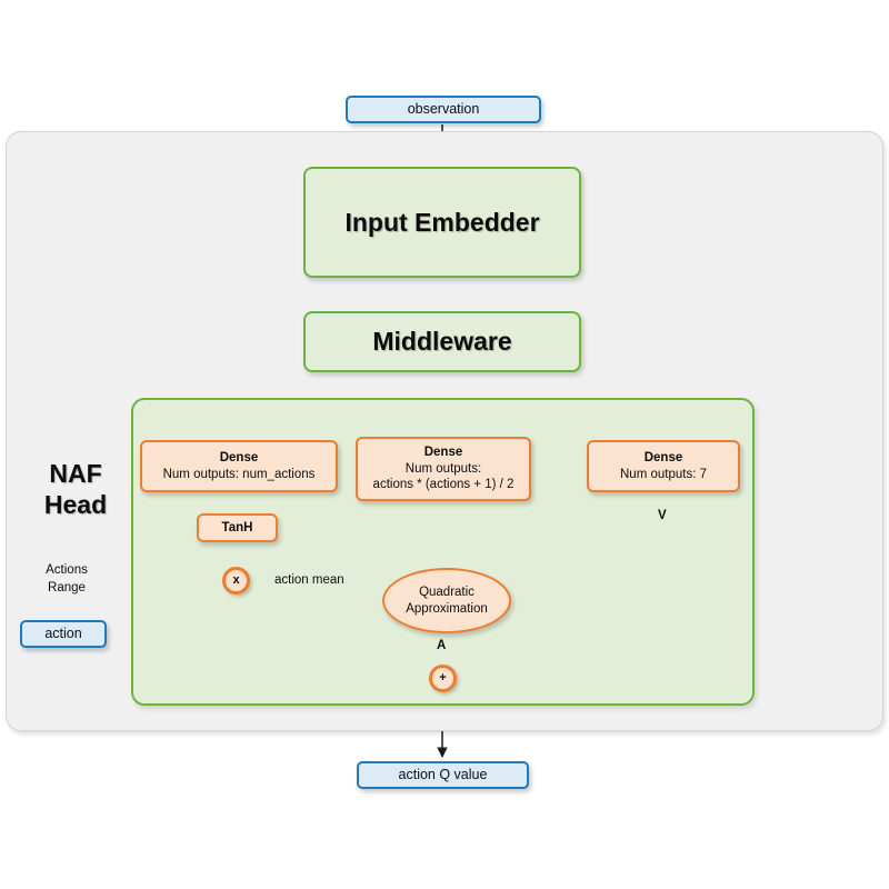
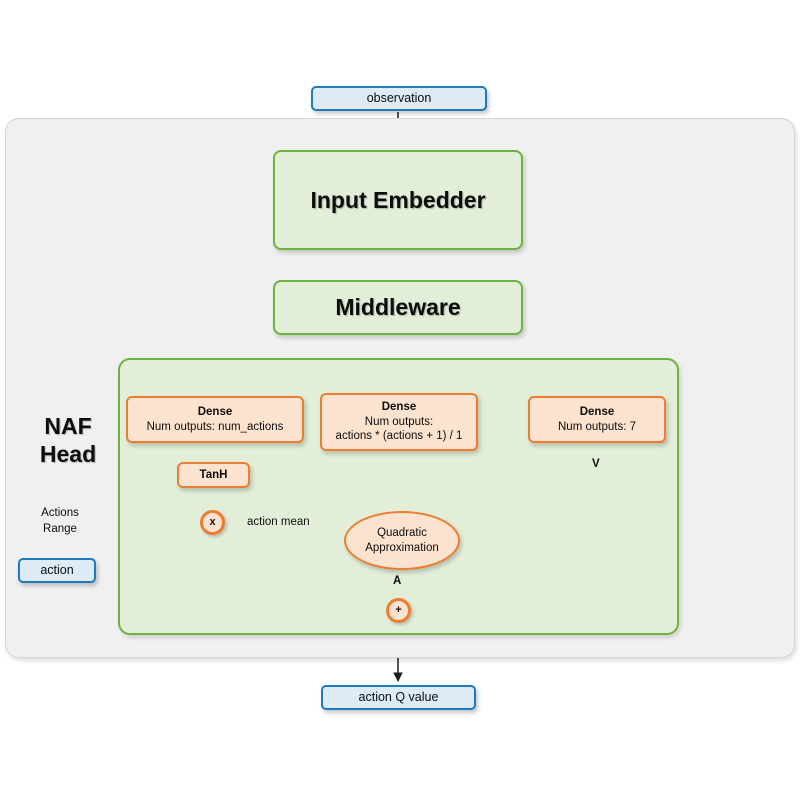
  NAF
  Head
  observation
  action
  action Q value
  Input Embedder
  Middleware
  Dense
  Num outputs: num_actions
  Dense
  Num outputs:
- actions * (actions + 1) / 2
+ actions * (actions + 1) / 1
  Dense
  Num outputs: 7
  TanH
  x
  +
  Quadratic
  Approximation
  Actions
  Range
  action mean
  A
  V
